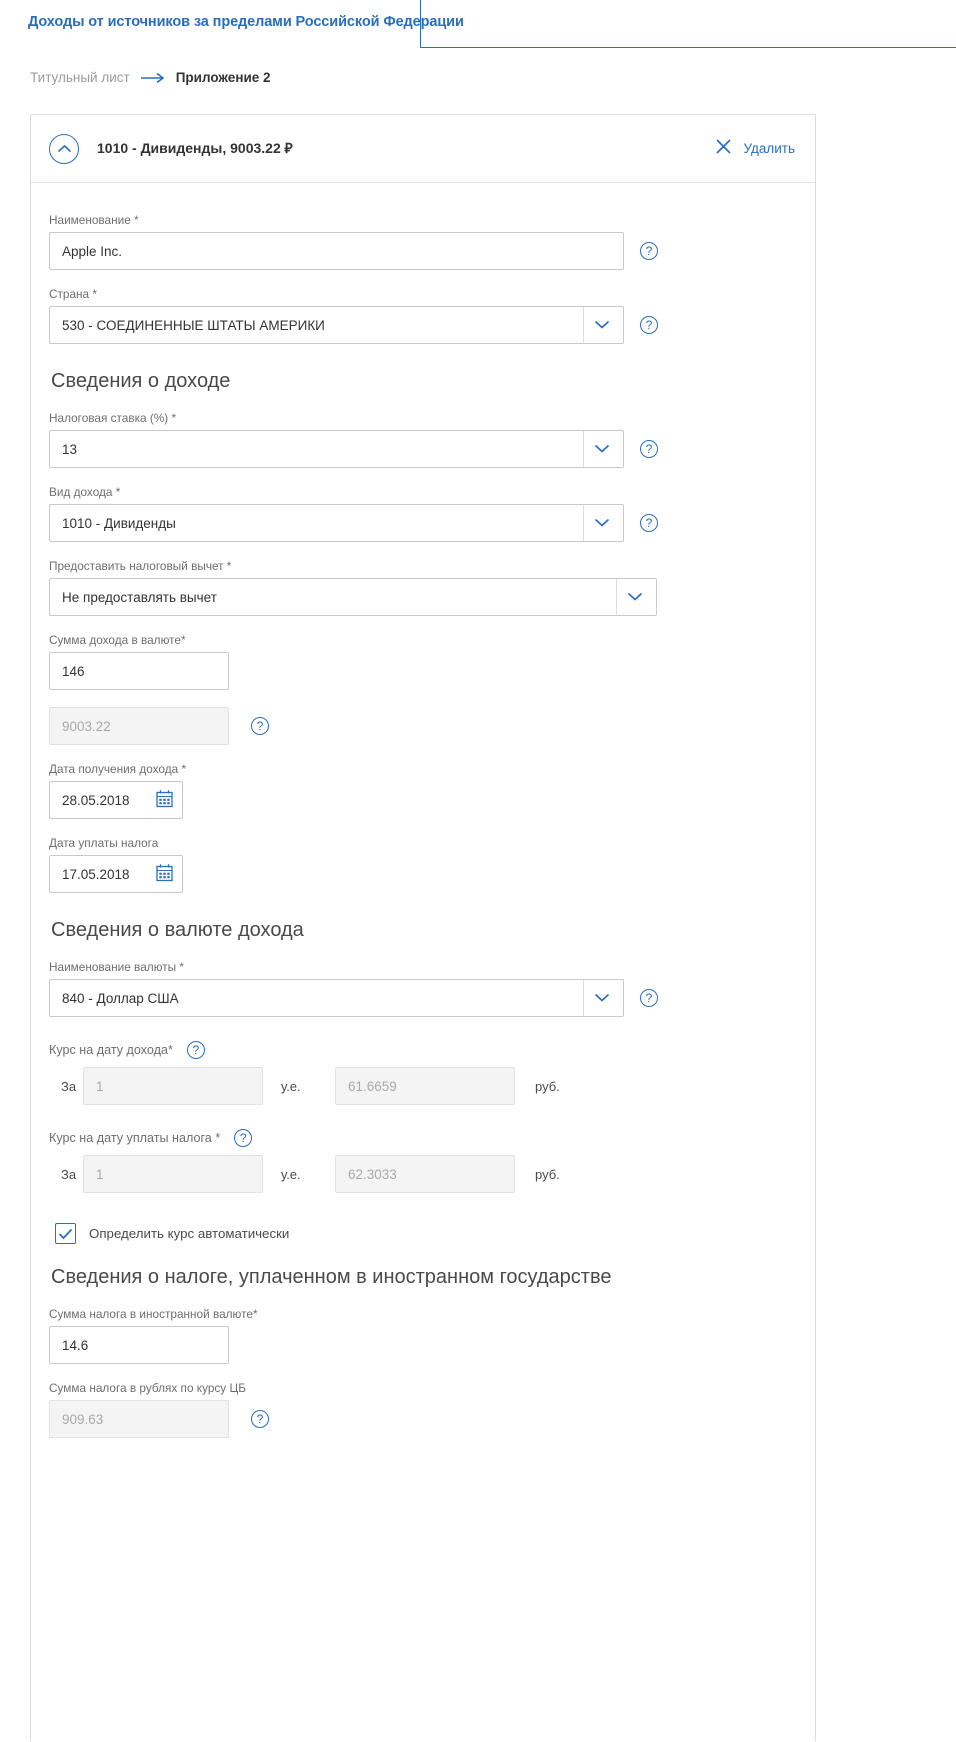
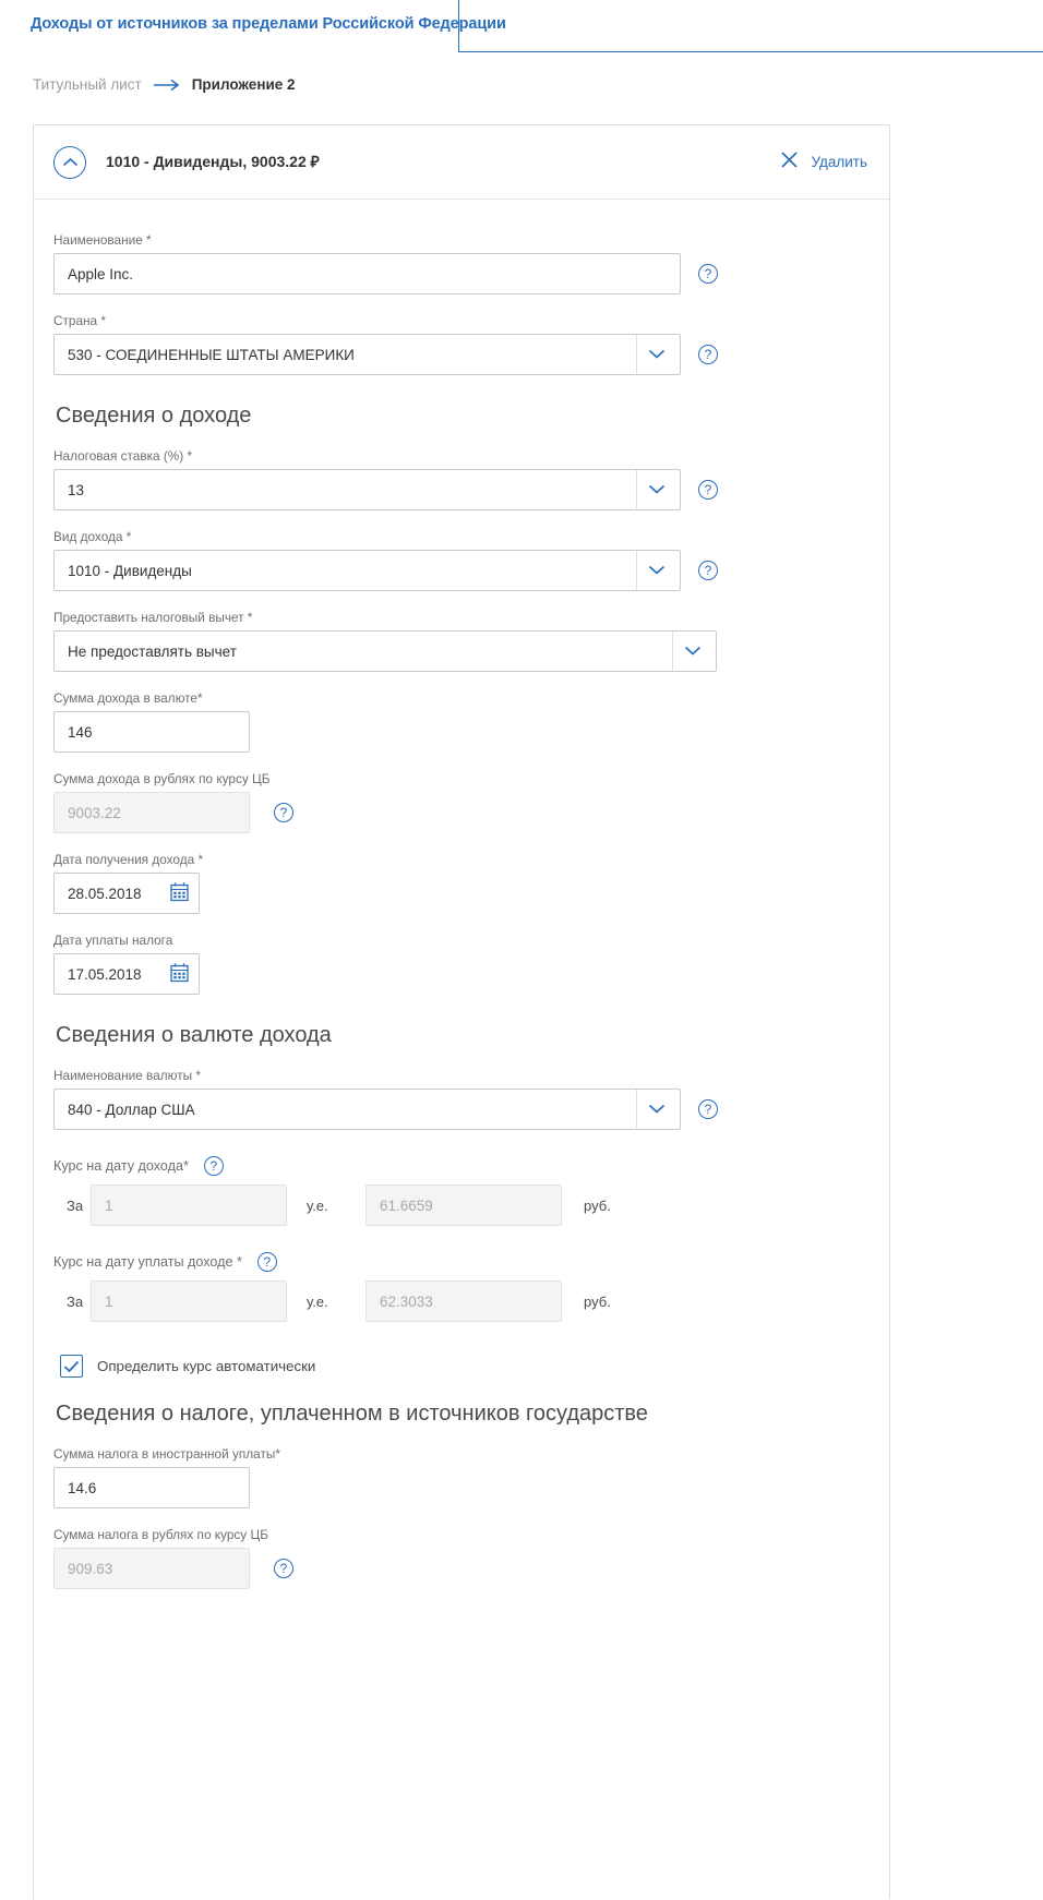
  Доходы от источников за пределами Российской Федерации
  Титульный лист
  Приложение 2
  1010 - Дивиденды, 9003.22 ₽
  Удалить
  Наименование *
  Apple Inc.
  ?
  Страна *
  530 - СОЕДИНЕННЫЕ ШТАТЫ АМЕРИКИ
  ?
  Сведения о доходе
  Налоговая ставка (%) *
  13
  ?
  Вид дохода *
  1010 - Дивиденды
  ?
  Предоставить налоговый вычет *
  Не предоставлять вычет
  Сумма дохода в валюте*
  146
+ Сумма дохода в рублях по курсу ЦБ
  9003.22
  ?
  Дата получения дохода *
  28.05.2018
  Дата уплаты налога
  17.05.2018
  Сведения о валюте дохода
  Наименование валюты *
  840 - Доллар США
  ?
  Курс на дату дохода*
  ?
  За
  1
  у.е.
  61.6659
  руб.
- Курс на дату уплаты налога *
+ Курс на дату уплаты доходе *
  ?
  За
  1
  у.е.
  62.3033
  руб.
  Определить курс автоматически
- Сведения о налоге, уплаченном в иностранном государстве
+ Сведения о налоге, уплаченном в источников государстве
- Сумма налога в иностранной валюте*
+ Сумма налога в иностранной уплаты*
  14.6
  Сумма налога в рублях по курсу ЦБ
  909.63
  ?
